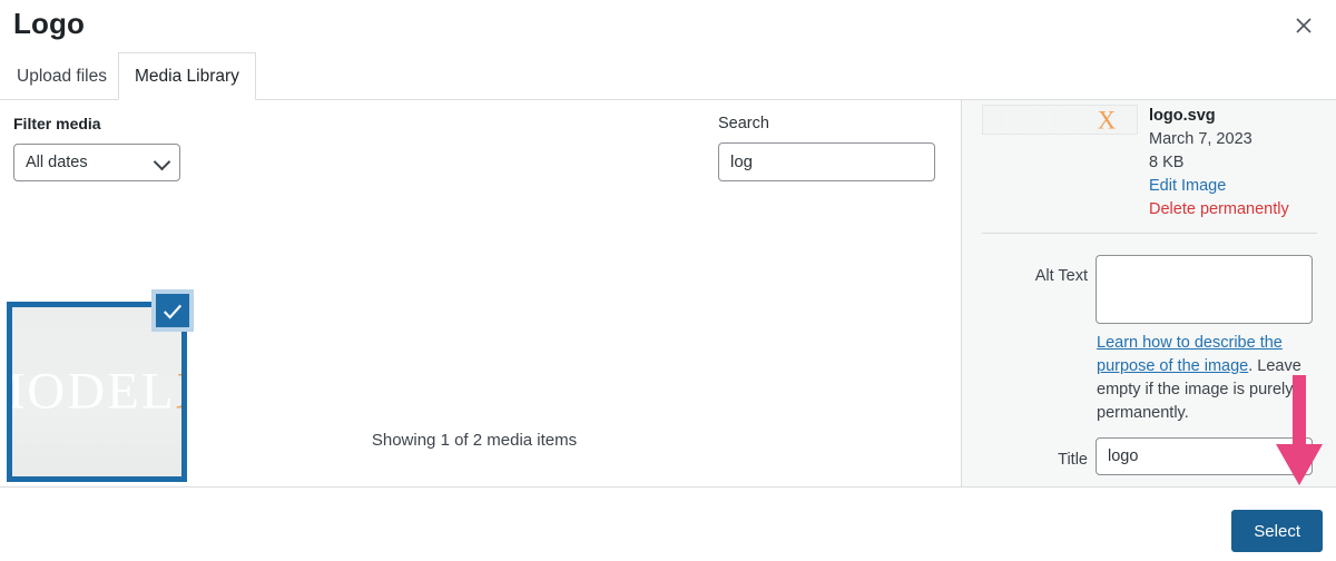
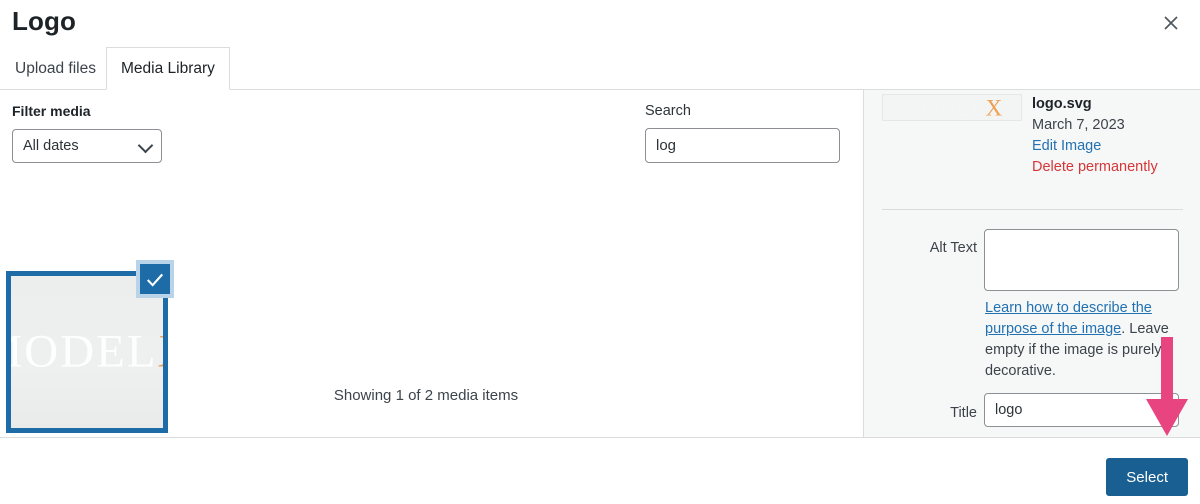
  Logo
  Upload files
  Media Library
  Filter media
  All dates
  Search
  log
  Showing 1 of 2 media items
  logo.svg
  March 7, 2023
- 8 KB
  Edit Image
  Delete permanently
  Alt Text
- Learn how to describe the purpose of the image. Leave empty if the image is purely permanently.
+ Learn how to describe the purpose of the image. Leave empty if the image is purely decorative.
  Title
  logo
  Select
